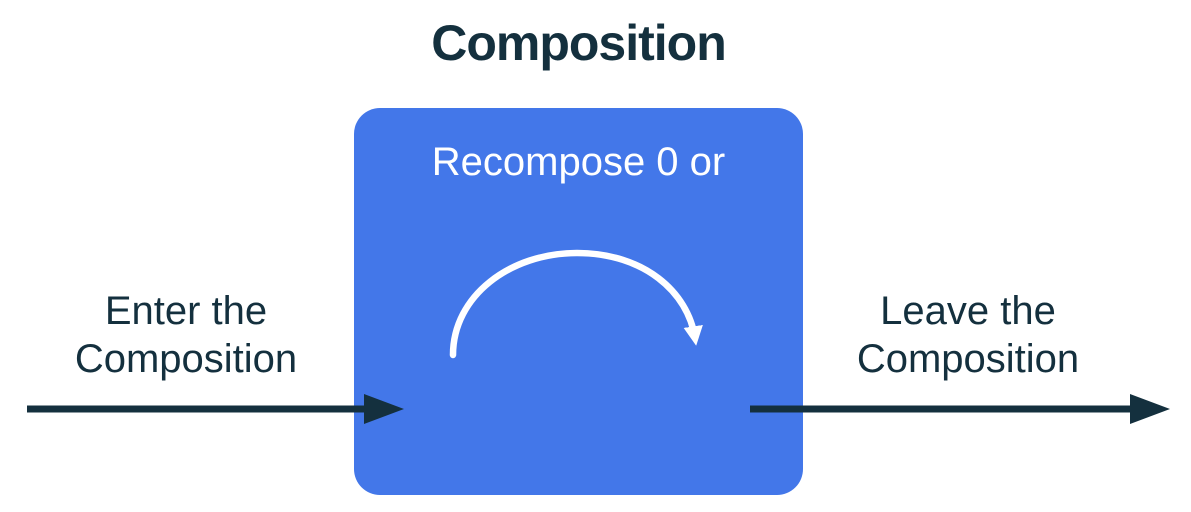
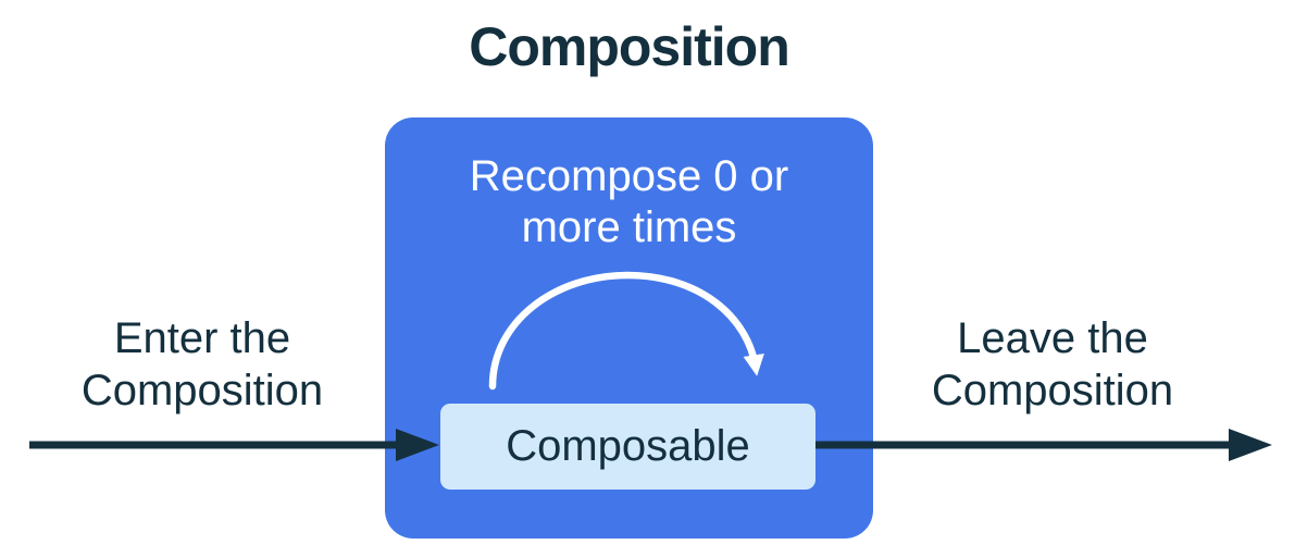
  Composition
  Recompose 0 or
+ more times
+ Composable
  Enter the
  Composition
  Leave the
  Composition
